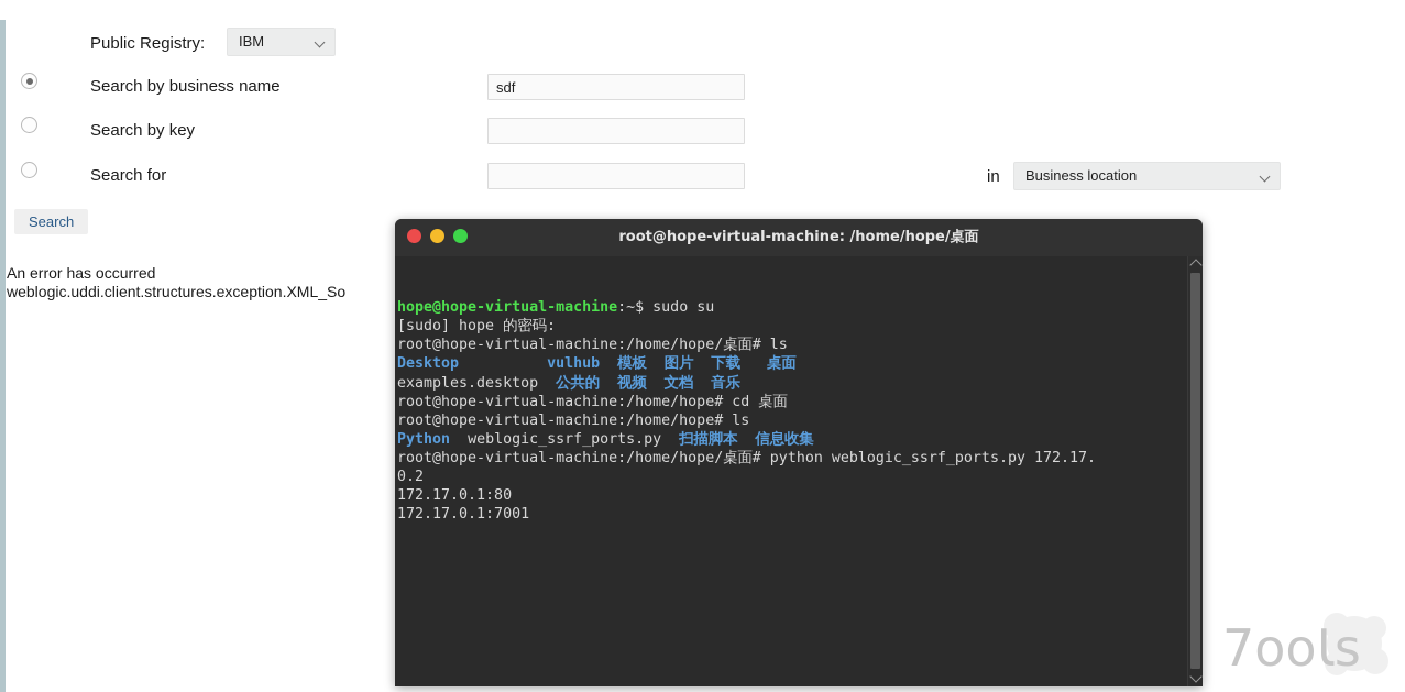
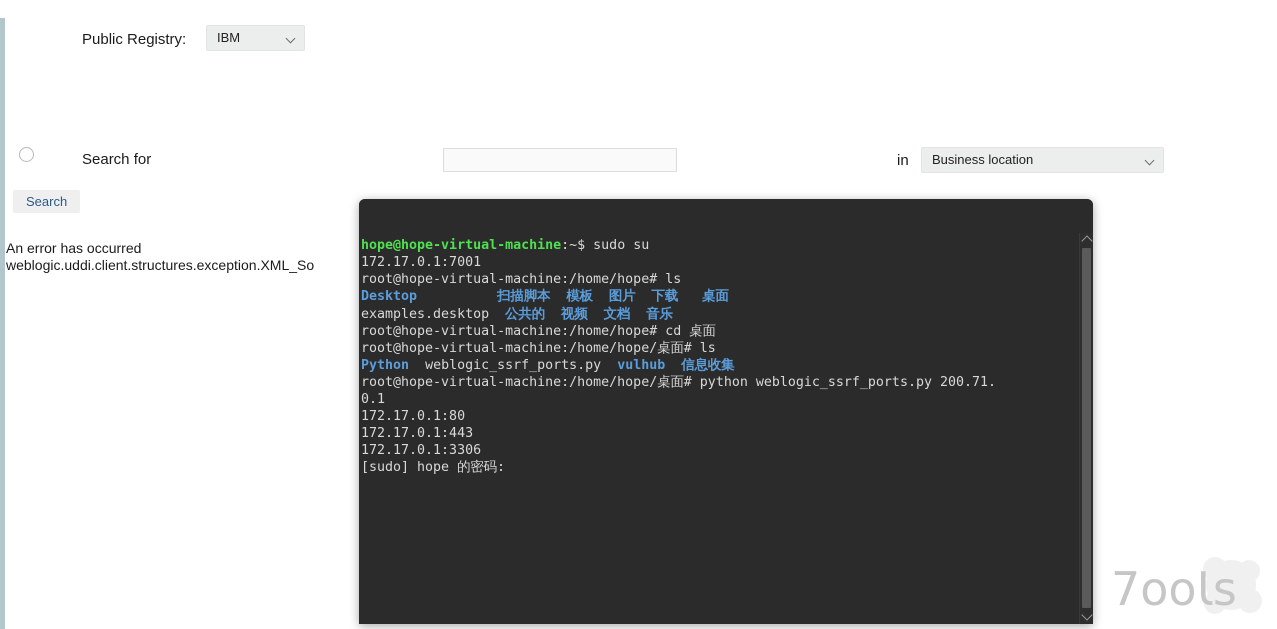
  Public Registry:
  IBM
- Search by business name
- sdf
- Search by key
  Search for
  in
  Business location
  Search
  An error has occurred
  weblogic.uddi.client.structures.exception.XML_So
- root@hope-virtual-machine: /home/hope/桌面
  hope@hope-virtual-machine:~$ sudo su
- [sudo] hope 的密码:
+ 172.17.0.1:7001
- root@hope-virtual-machine:/home/hope/桌面# ls
+ root@hope-virtual-machine:/home/hope# ls
- Desktop vulhub 模板 图片 下载 桌面
+ Desktop 扫描脚本 模板 图片 下载 桌面
  examples.desktop 公共的 视频 文档 音乐
  root@hope-virtual-machine:/home/hope# cd 桌面
- root@hope-virtual-machine:/home/hope# ls
+ root@hope-virtual-machine:/home/hope/桌面# ls
- Python weblogic_ssrf_ports.py 扫描脚本 信息收集
+ Python weblogic_ssrf_ports.py vulhub 信息收集
- root@hope-virtual-machine:/home/hope/桌面# python weblogic_ssrf_ports.py 172.17.
+ root@hope-virtual-machine:/home/hope/桌面# python weblogic_ssrf_ports.py 200.71.
- 0.2
+ 0.1
  172.17.0.1:80
+ 172.17.0.1:443
+ 172.17.0.1:3306
- 172.17.0.1:7001
+ [sudo] hope 的密码:
  7ooƖs
